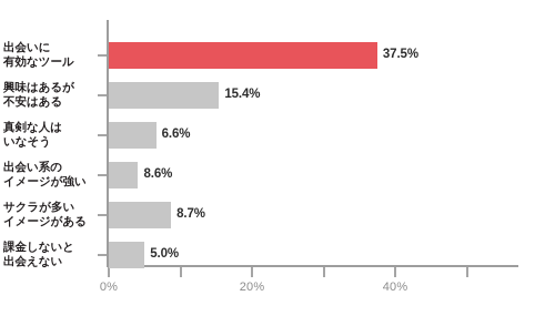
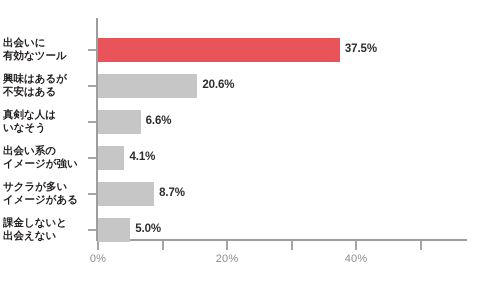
  0%
  20%
  40%
  37.5%
- 15.4%
+ 20.6%
  6.6%
- 8.6%
+ 4.1%
  8.7%
  5.0%
  出会いに
  有効なツール
  興味はあるが
  不安はある
  真剣な人は
  いなそう
  出会い系の
  イメージが強い
  サクラが多い
  イメージがある
  課金しないと
  出会えない
